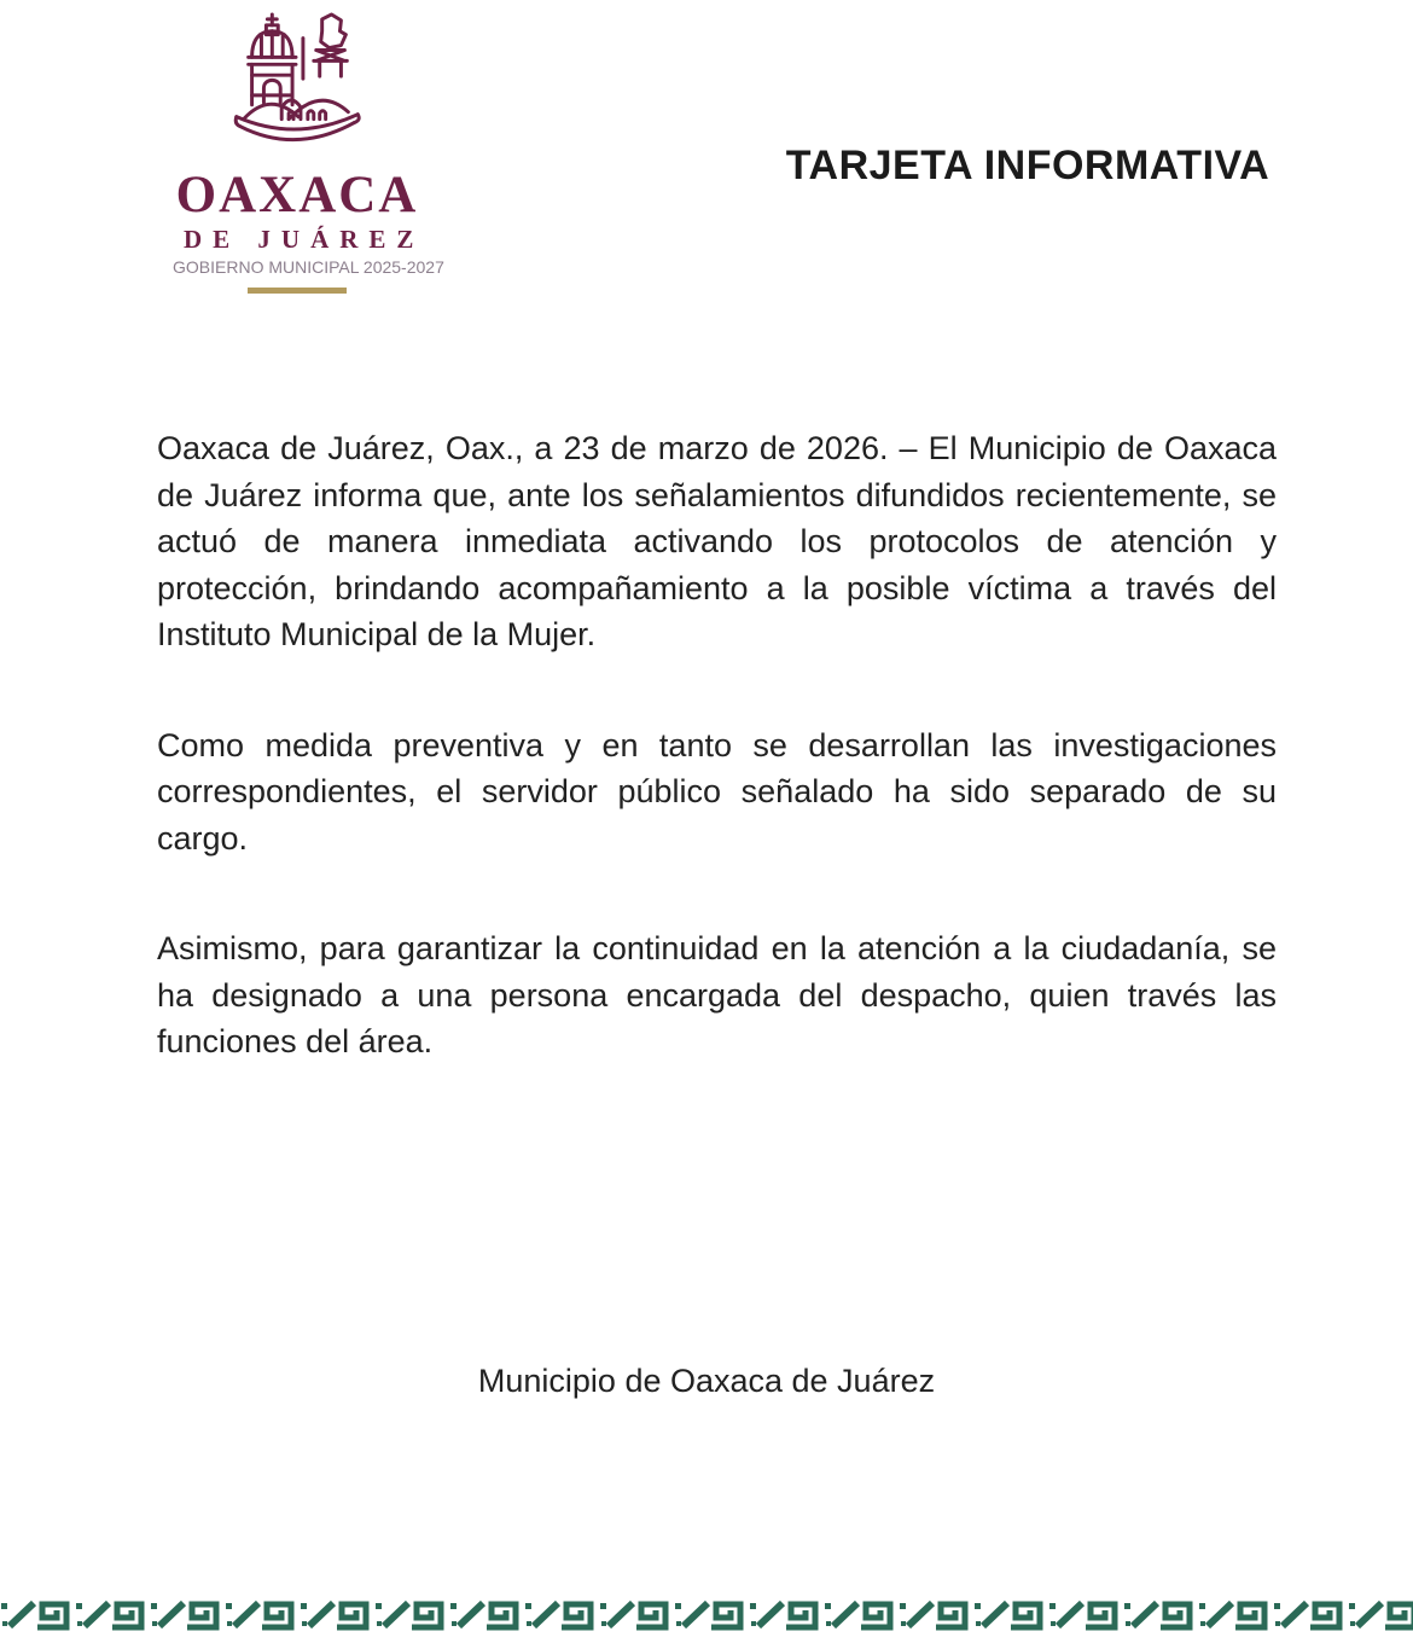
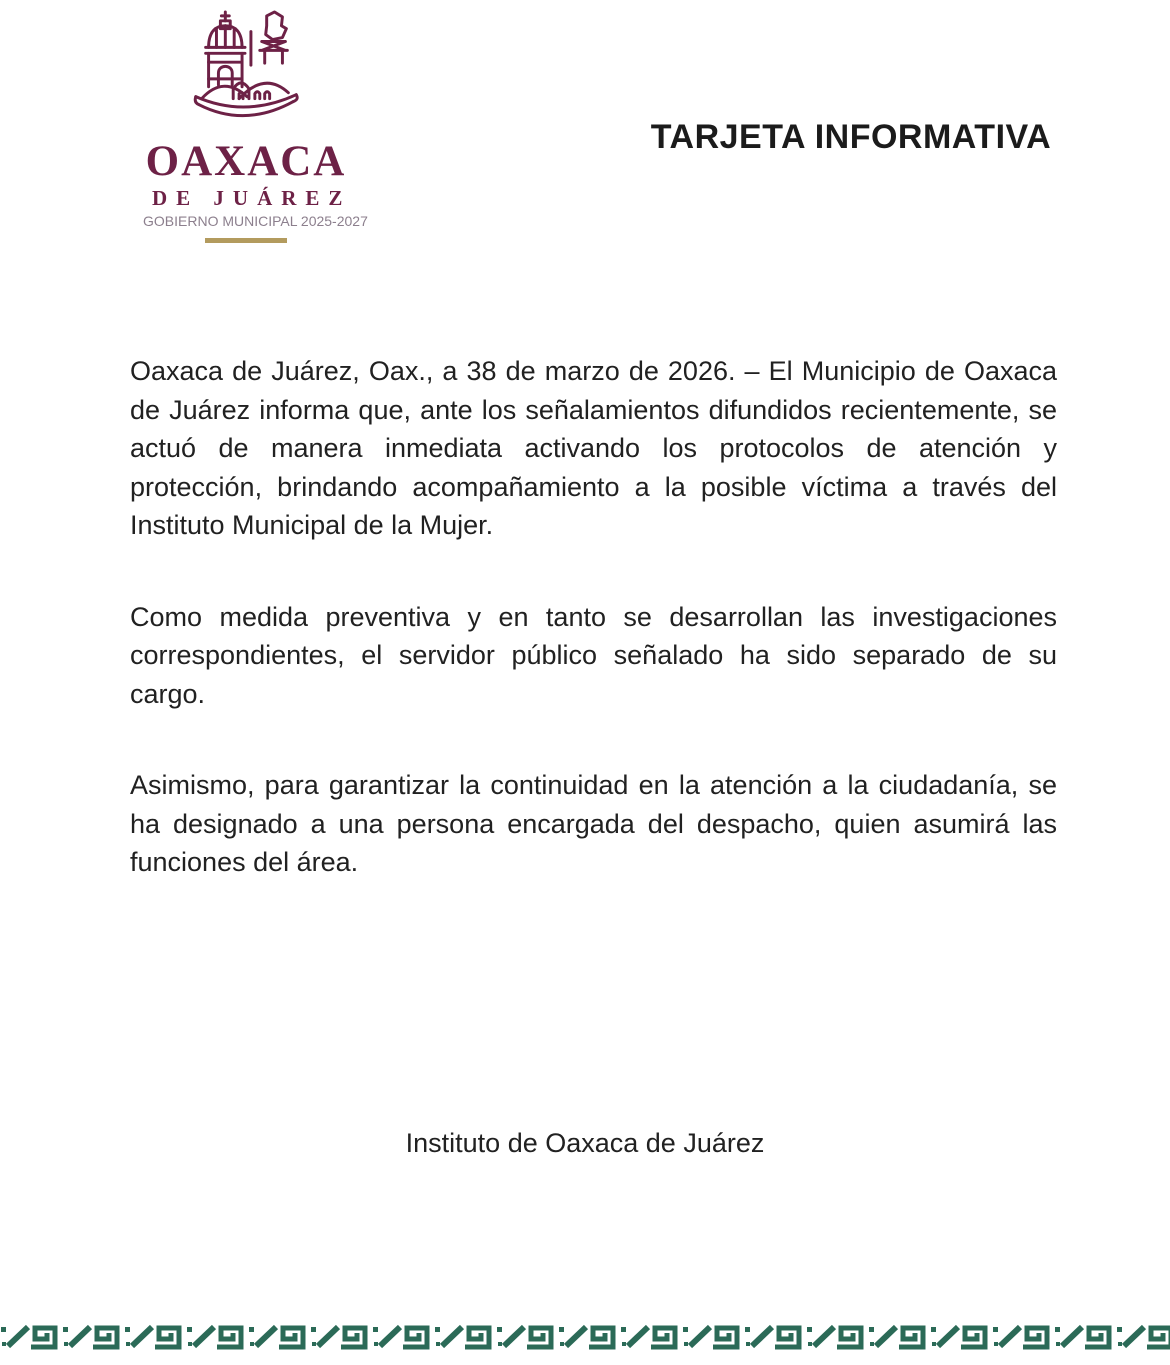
  OAXACA
  DE JUÁREZ
  GOBIERNO MUNICIPAL 2025-2027
  TARJETA INFORMATIVA
- Oaxaca de Juárez, Oax., a 23 de marzo de 2026. – El Municipio de Oaxaca de Juárez informa que, ante los señalamientos difundidos recientemente, se actuó de manera inmediata activando los protocolos de atención y protección, brindando acompañamiento a la posible víctima a través del Instituto Municipal de la Mujer.
+ Oaxaca de Juárez, Oax., a 38 de marzo de 2026. – El Municipio de Oaxaca de Juárez informa que, ante los señalamientos difundidos recientemente, se actuó de manera inmediata activando los protocolos de atención y protección, brindando acompañamiento a la posible víctima a través del Instituto Municipal de la Mujer.
  Como medida preventiva y en tanto se desarrollan las investigaciones correspondientes, el servidor público señalado ha sido separado de su cargo.
- Asimismo, para garantizar la continuidad en la atención a la ciudadanía, se ha designado a una persona encargada del despacho, quien través las funciones del área.
+ Asimismo, para garantizar la continuidad en la atención a la ciudadanía, se ha designado a una persona encargada del despacho, quien asumirá las funciones del área.
- Municipio de Oaxaca de Juárez
+ Instituto de Oaxaca de Juárez
